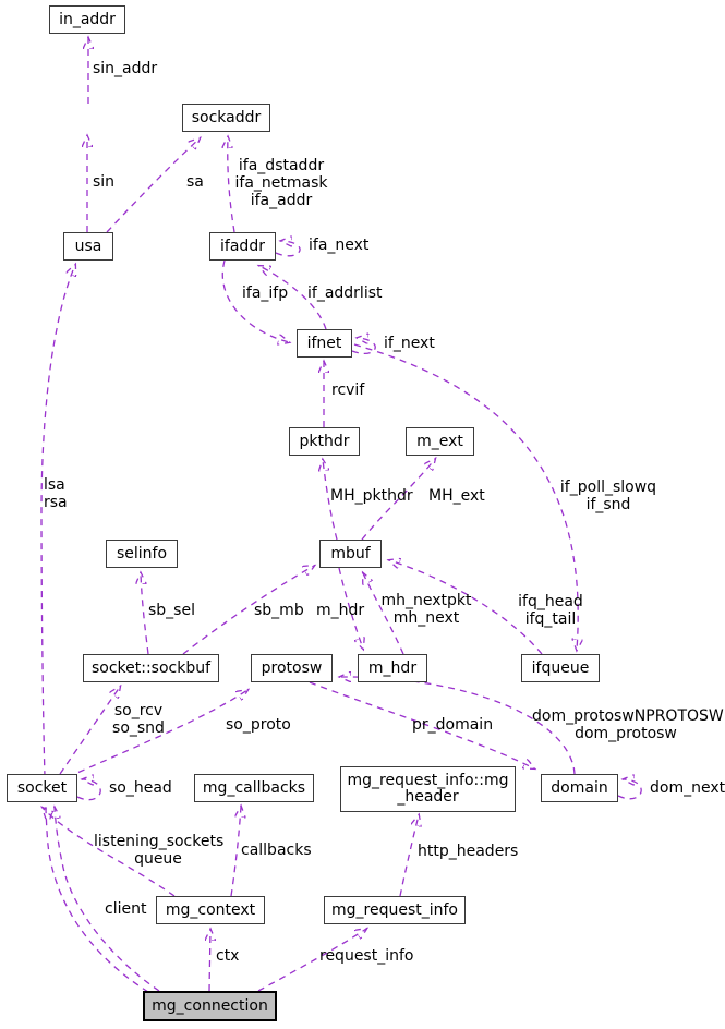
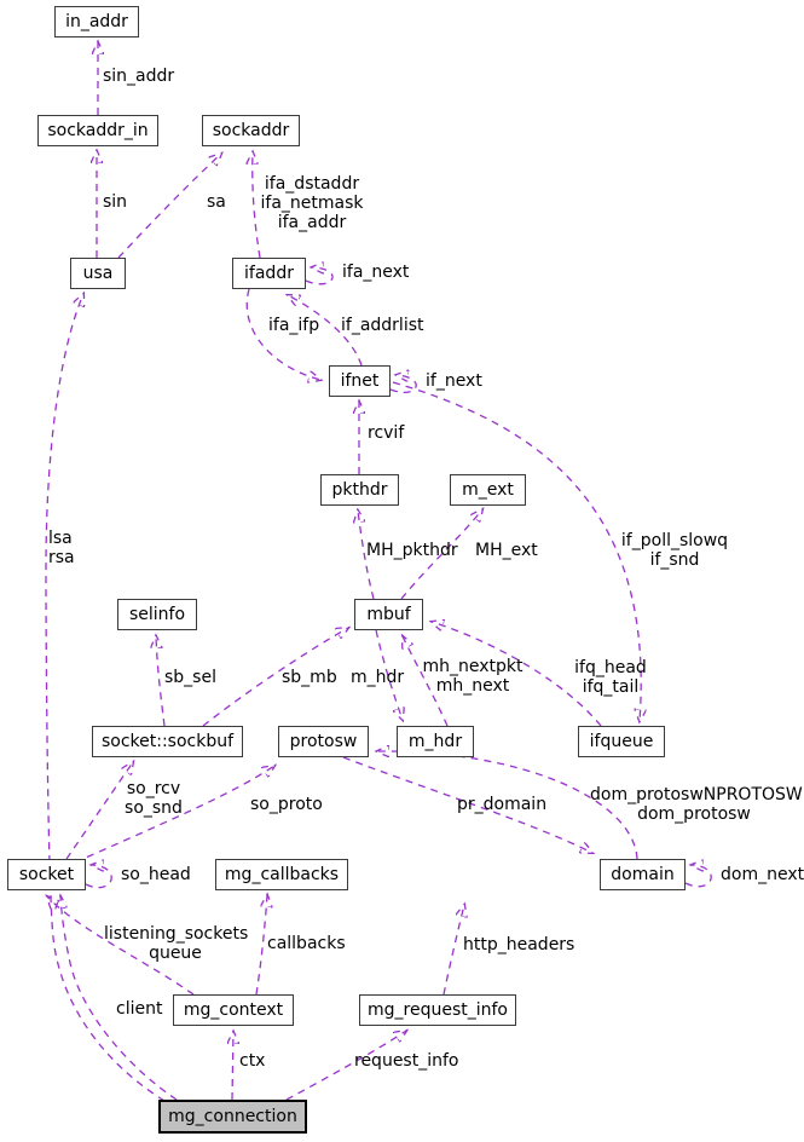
  in_addr
+ sockaddr_in
  sockaddr
  usa
  ifaddr
  ifnet
  pkthdr
  m_ext
  mbuf
  selinfo
  socket::sockbuf
  protosw
  m_hdr
  ifqueue
  socket
  mg_callbacks
- mg_request_info::mg
- _header
  domain
  mg_context
  mg_request_info
  mg_connection
  sin_addr
  sin
  sa
  ifa_dstaddr
  ifa_netmask
  ifa_addr
  ifa_next
  ifa_ifp
  if_addrlist
  if_next
  rcvif
  MH_pkthdr
  MH_ext
  if_poll_slowq
  if_snd
  ifq_head
  ifq_tail
  lsa
  rsa
  sb_sel
  sb_mb
  m_hdr
  mh_nextpkt
  mh_next
  so_rcv
  so_snd
  so_proto
  so_head
  pr_domain
  dom_protoswNPROTOSW
  dom_protosw
  dom_next
  listening_sockets
  queue
  callbacks
  http_headers
  client
  ctx
  request_info
